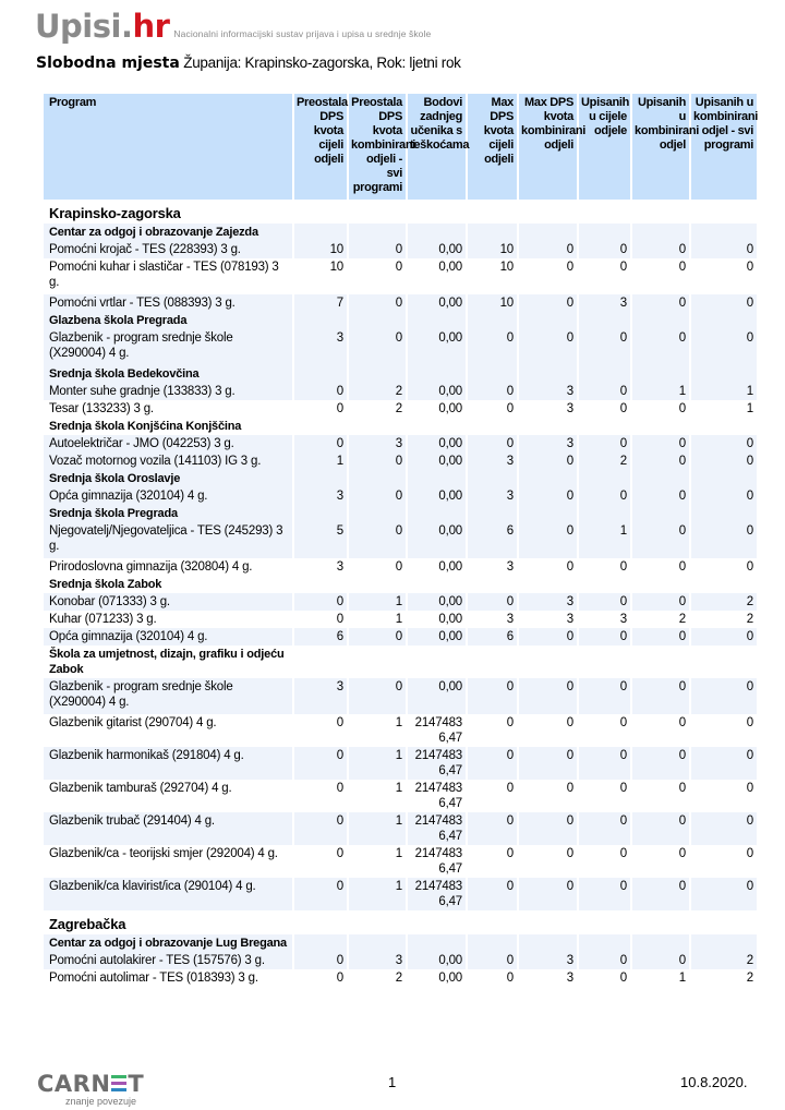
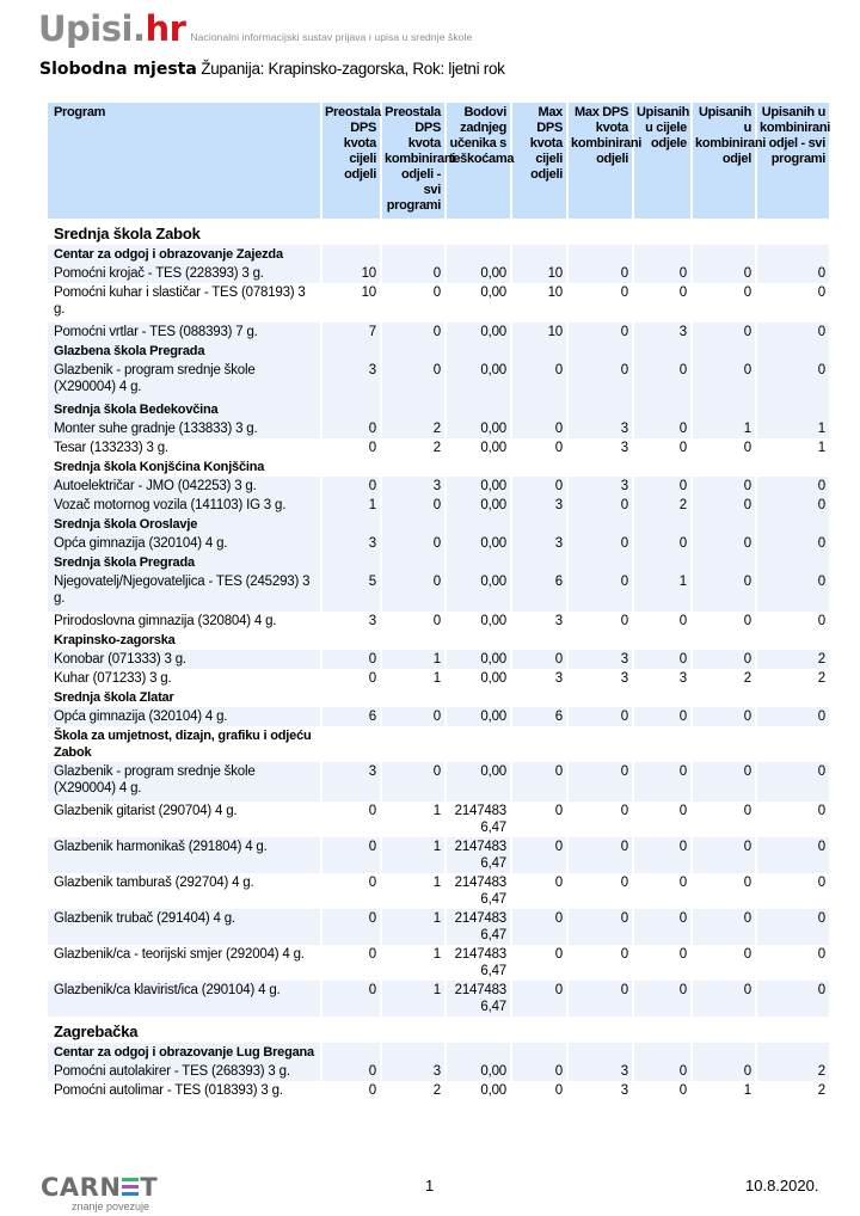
  Upisi.hr Nacionalni informacijski sustav prijava i upisa u srednje škole
  Slobodna mjesta Županija: Krapinsko-zagorska, Rok: ljetni rok
  Program	Preostala DPS kvota cijeli odjeli	Preostala DPS kvota kombinira odjeli - svi programi	Bodovi zadnjeg učenika s teškoćama	Max DPS kvota cijeli odjeli	Max DPS kvota kombinirani odjeli	Upisanih u cijele odjele	Upisanih u kombinirani odjel	Upisanih u kombinirani odjel - svi programi
- Krapinsko-zagorska
+ Srednja škola Zabok
  Centar za odgoj i obrazovanje Zajezda
  Pomoćni krojač - TES (228393) 3 g.	10	0	0,00	10	0	0	0	0
  Pomoćni kuhar i slastičar - TES (078193) 3 g.	10	0	0,00	10	0	0	0	0
- Pomoćni vrtlar - TES (088393) 3 g.	7	0	0,00	10	0	3	0	0
+ Pomoćni vrtlar - TES (088393) 7 g.	7	0	0,00	10	0	3	0	0
  Glazbena škola Pregrada
  Glazbenik - program srednje škole (X290004) 4 g.	3	0	0,00	0	0	0	0	0
  Srednja škola Bedekovčina
  Monter suhe gradnje (133833) 3 g.	0	2	0,00	0	3	0	1	1
  Tesar (133233) 3 g.	0	2	0,00	0	3	0	0	1
  Srednja škola Konjšćina Konjščina
  Autoelektričar - JMO (042253) 3 g.	0	3	0,00	0	3	0	0	0
  Vozač motornog vozila (141103) IG 3 g.	1	0	0,00	3	0	2	0	0
  Srednja škola Oroslavje
  Opća gimnazija (320104) 4 g.	3	0	0,00	3	0	0	0	0
  Srednja škola Pregrada
  Njegovatelj/Njegovateljica - TES (245293) 3 g.	5	0	0,00	6	0	1	0	0
  Prirodoslovna gimnazija (320804) 4 g.	3	0	0,00	3	0	0	0	0
- Srednja škola Zabok
+ Krapinsko-zagorska
  Konobar (071333) 3 g.	0	1	0,00	0	3	0	0	2
  Kuhar (071233) 3 g.	0	1	0,00	3	3	3	2	2
+ Srednja škola Zlatar
  Opća gimnazija (320104) 4 g.	6	0	0,00	6	0	0	0	0
  Škola za umjetnost, dizajn, grafiku i odjeću Zabok
  Glazbenik - program srednje škole (X290004) 4 g.	3	0	0,00	0	0	0	0	0
  Glazbenik gitarist (290704) 4 g.	0	1	2147483 6,47	0	0	0	0	0
  Glazbenik harmonikaš (291804) 4 g.	0	1	2147483 6,47	0	0	0	0	0
  Glazbenik tamburaš (292704) 4 g.	0	1	2147483 6,47	0	0	0	0	0
  Glazbenik trubač (291404) 4 g.	0	1	2147483 6,47	0	0	0	0	0
  Glazbenik/ca - teorijski smjer (292004) 4 g.	0	1	2147483 6,47	0	0	0	0	0
  Glazbenik/ca klavirist/ica (290104) 4 g.	0	1	2147483 6,47	0	0	0	0	0
  Zagrebačka
  Centar za odgoj i obrazovanje Lug Bregana
- Pomoćni autolakirer - TES (157576) 3 g.	0	3	0,00	0	3	0	0	2
+ Pomoćni autolakirer - TES (268393) 3 g.	0	3	0,00	0	3	0	0	2
  Pomoćni autolimar - TES (018393) 3 g.	0	2	0,00	0	3	0	1	2
  CARN T
  znanje povezuje
  1
  10.8.2020.
